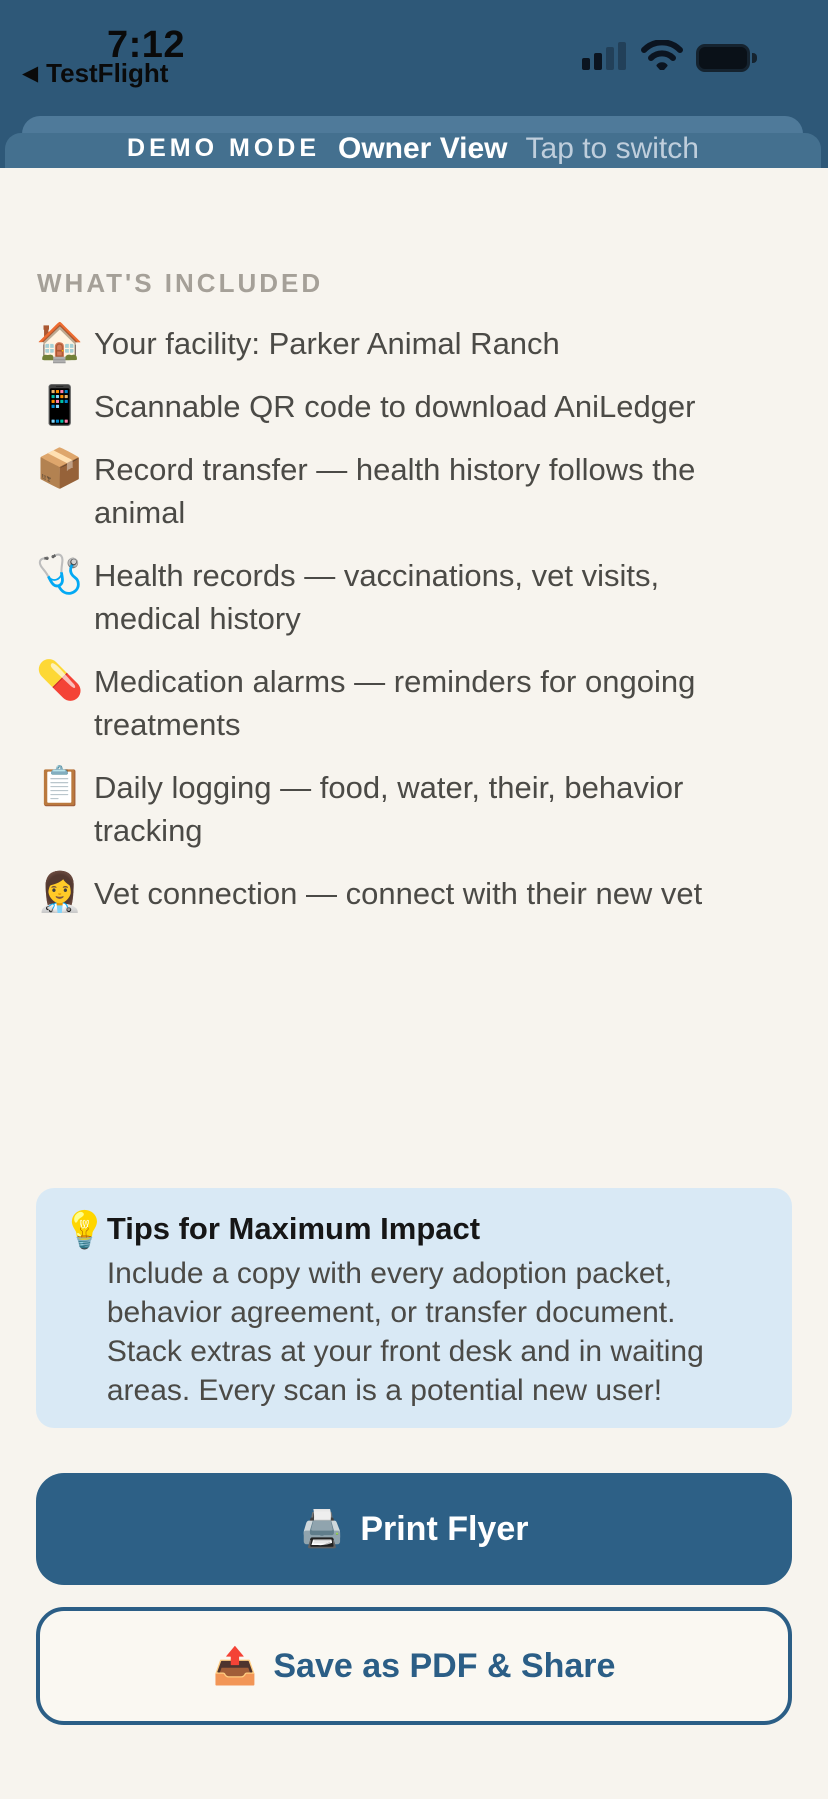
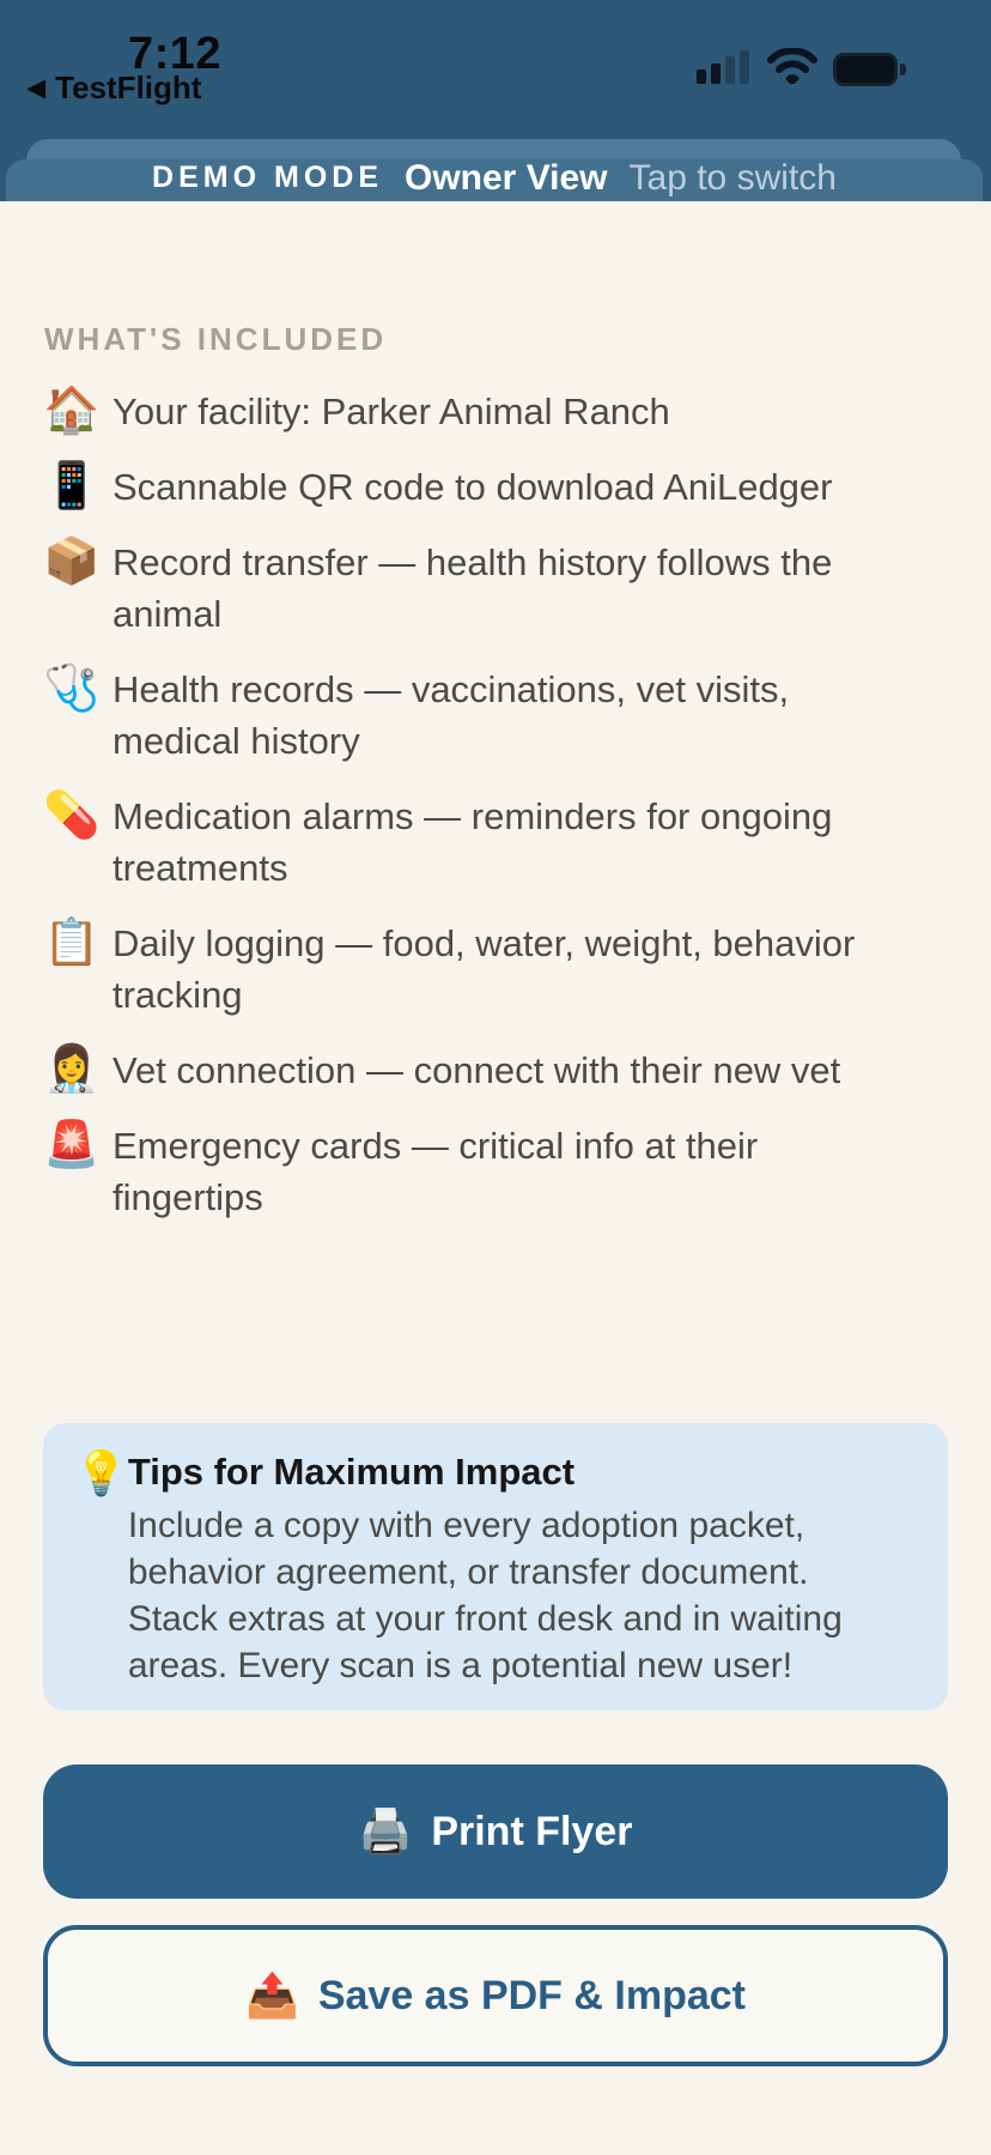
  7:12
  ◀
  TestFlight
  DEMO MODE
  Owner View
  Tap to switch
  WHAT'S INCLUDED
  🏠
  Your facility: Parker Animal Ranch
  📱
  Scannable QR code to download AniLedger
  📦
  Record transfer — health history follows the animal
  🩺
  Health records — vaccinations, vet visits, medical history
  💊
  Medication alarms — reminders for ongoing treatments
  📋
- Daily logging — food, water, their, behavior tracking
+ Daily logging — food, water, weight, behavior tracking
  👩‍⚕️
  Vet connection — connect with their new vet
+ 🚨
+ Emergency cards — critical info at their fingertips
  💡
  Tips for Maximum Impact
  Include a copy with every adoption packet, behavior agreement, or transfer document. Stack extras at your front desk and in waiting areas. Every scan is a potential new user!
  🖨️
  Print Flyer
  📤
- Save as PDF & Share
+ Save as PDF & Impact
